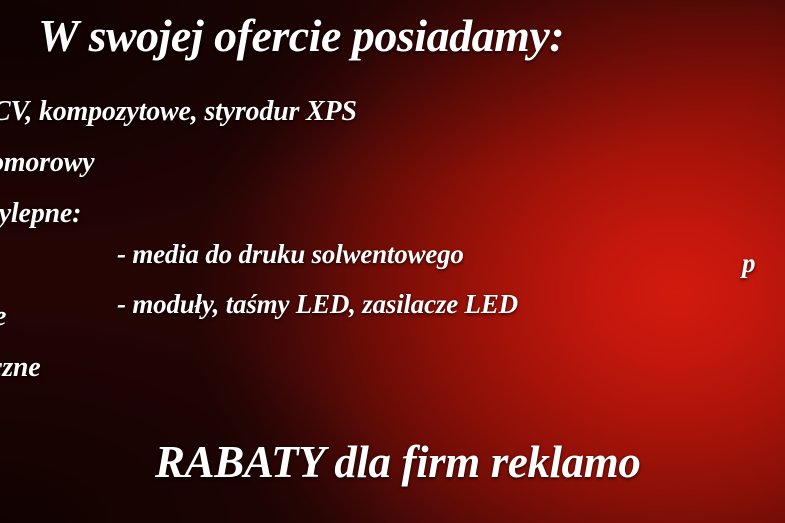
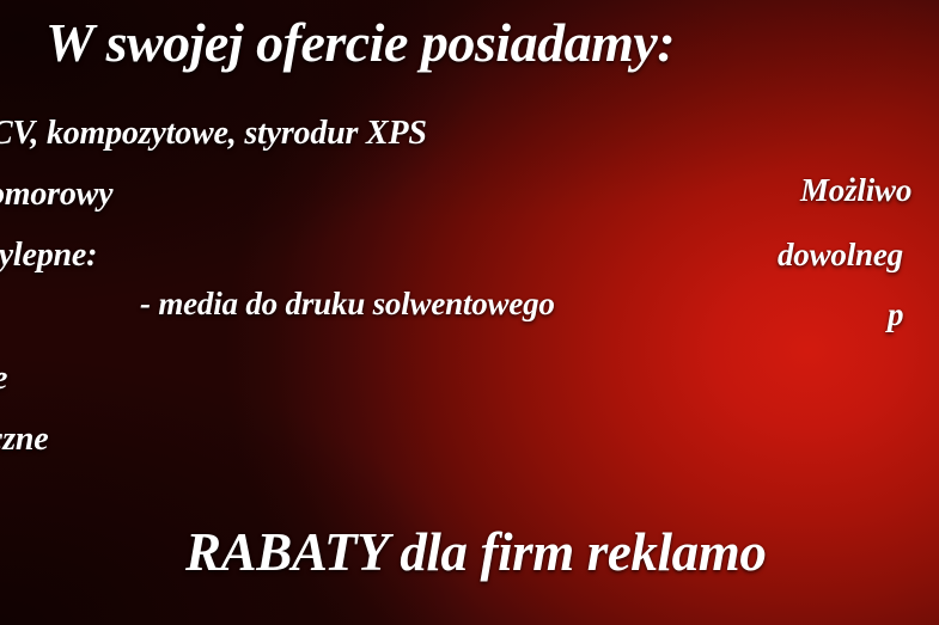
  W swojej ofercie posiadamy:
  CV, kompozytowe, styrodur XPS
  morowy
  ylepne:
  - media do druku solwentowego
- - moduły, taśmy LED, zasilacze LED
  e
  zne
+ Możliwo
+ dowolneg
  p
  RABATY dla firm reklamo
